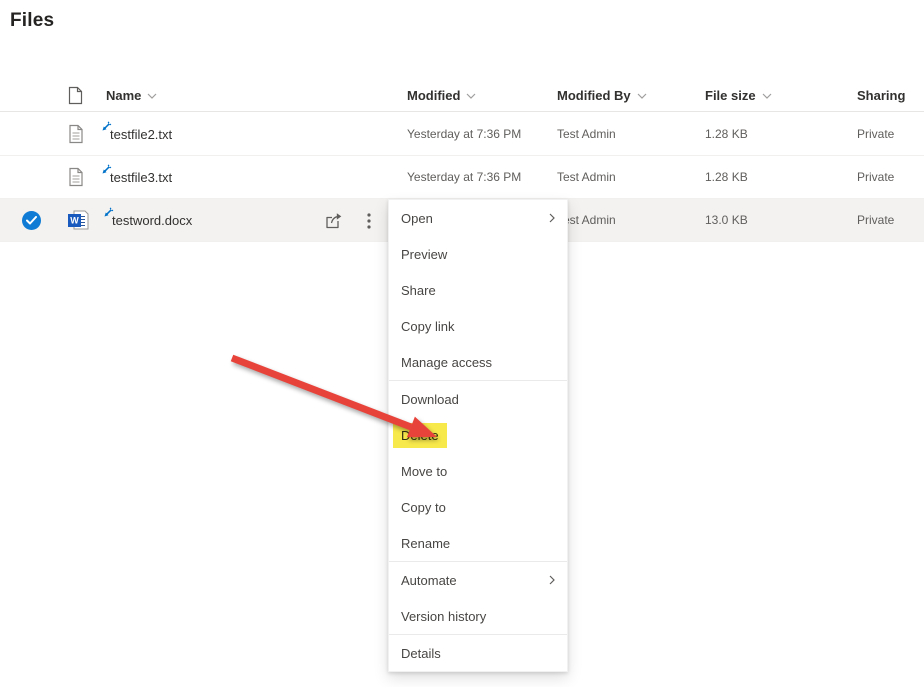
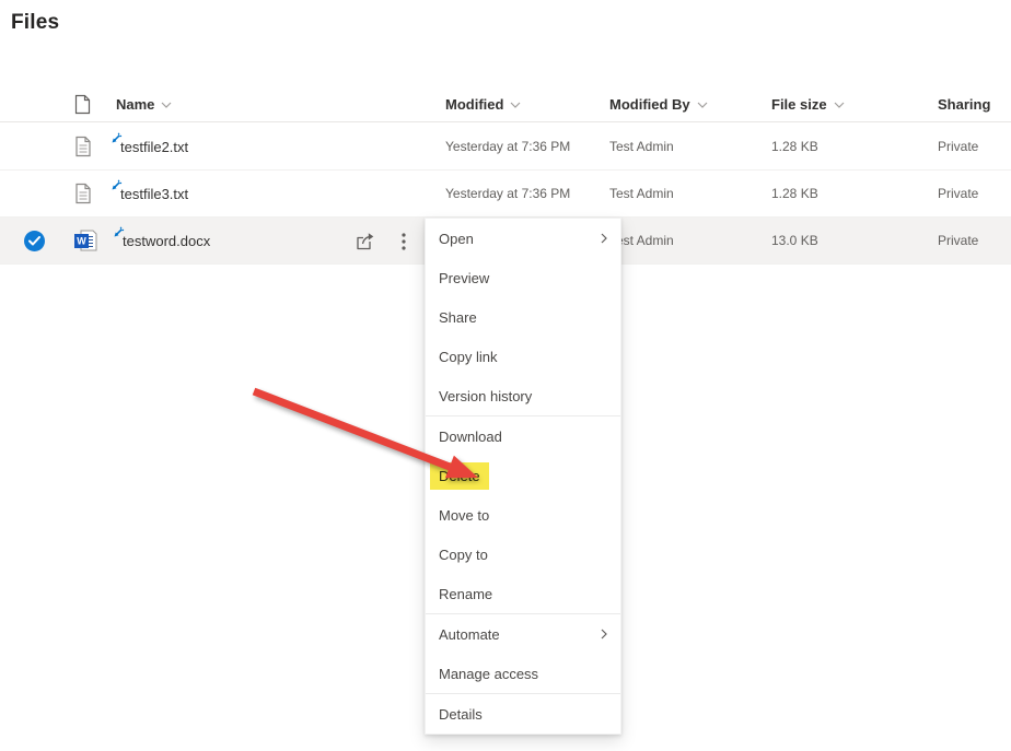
  Files
  Name
  Modified
  Modified By
  File size
  Sharing
  testfile2.txt
  Yesterday at 7:36 PM
  Test Admin
  1.28 KB
  Private
  testfile3.txt
  Yesterday at 7:36 PM
  Test Admin
  1.28 KB
  Private
  W
  testword.docx
  st Admin
  13.0 KB
  Private
  Open
  Preview
  Share
  Copy link
- Manage access
+ Version history
  Download
  Move to
  Copy to
  Rename
  Automate
- Version history
+ Manage access
  Details
